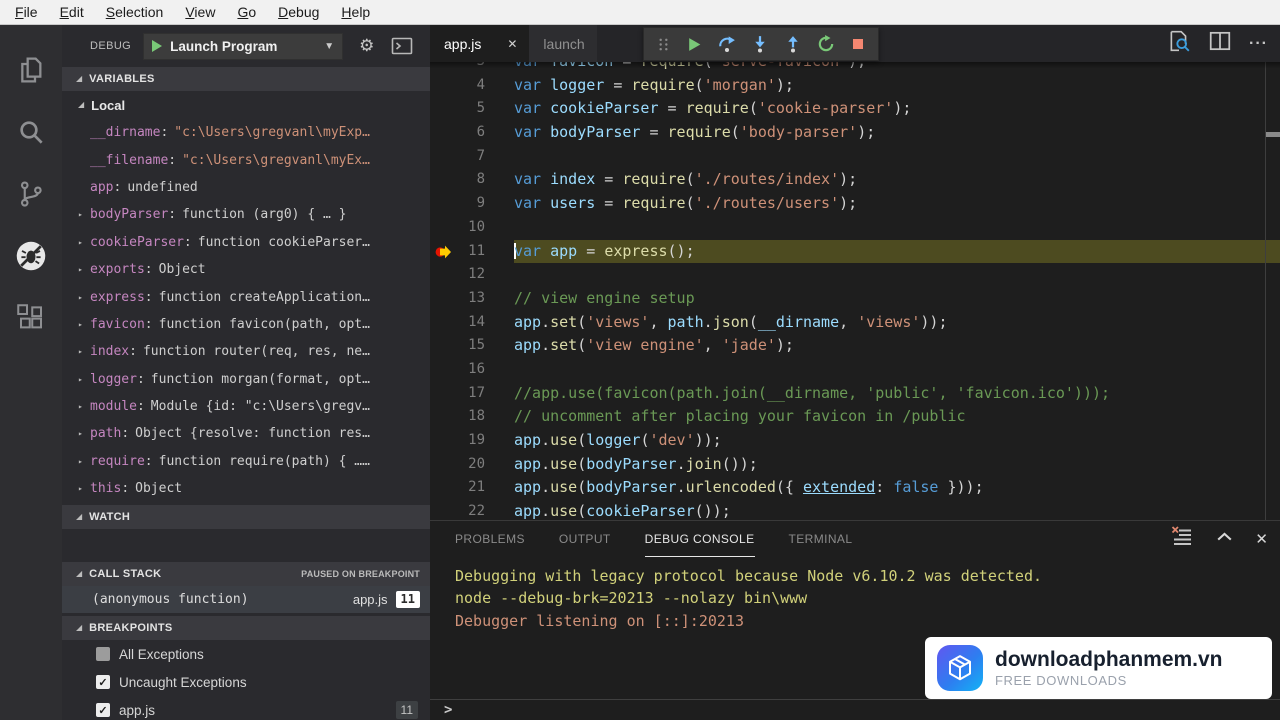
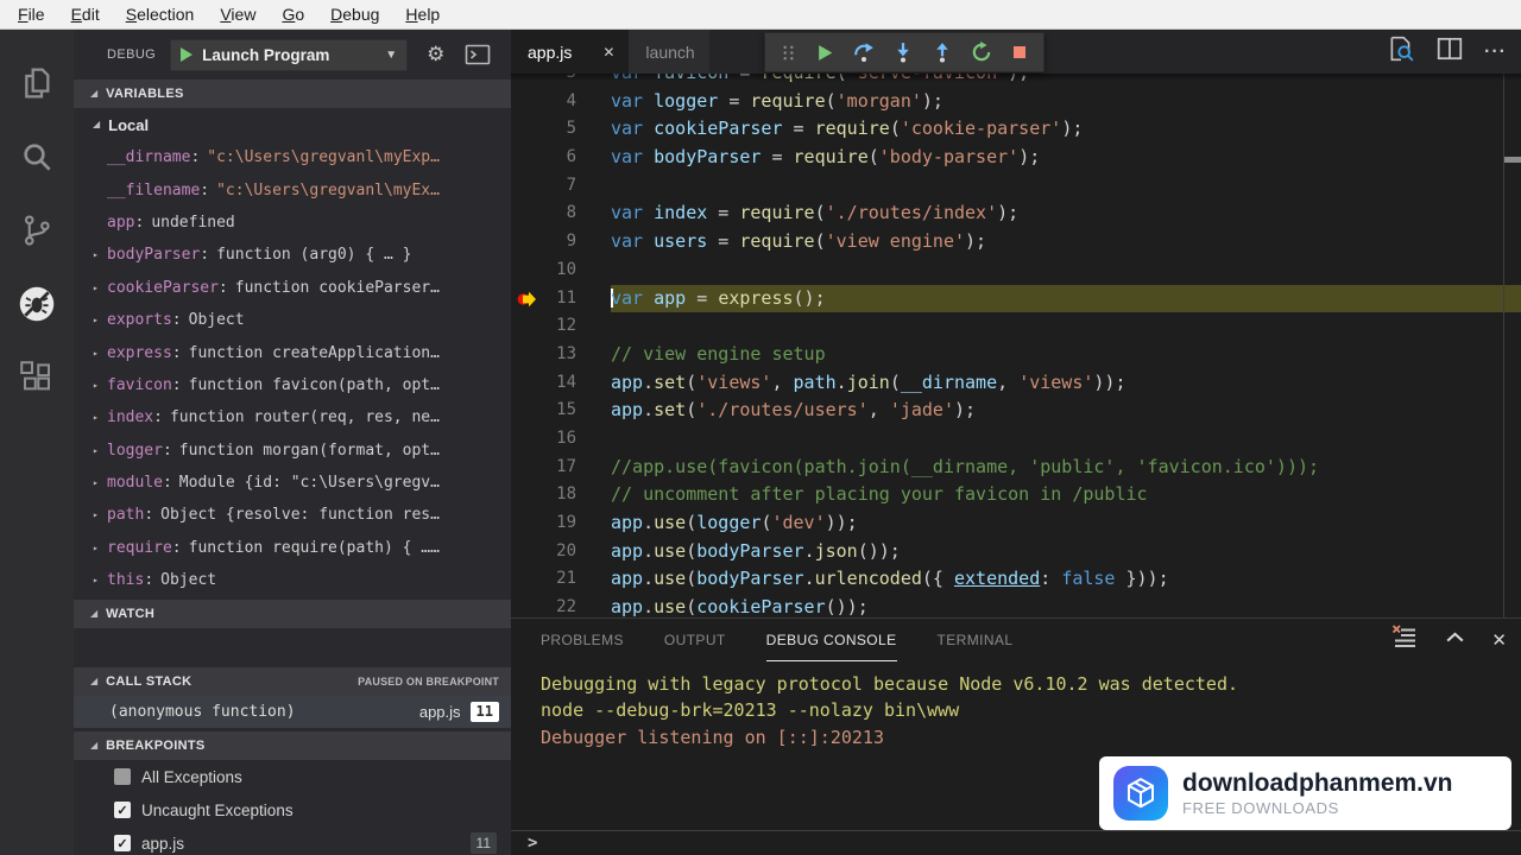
  File
  Edit
  Selection
  View
  Go
  Debug
  Help
  DEBUG
  Launch Program
  ▼
  ⚙
  ◢
  VARIABLES
  ◢
  Local
  __dirname
  :
  "c:\Users\gregvanl\myExp…
  __filename
  :
  "c:\Users\gregvanl\myEx…
  app
  :
  undefined
  ▸
  bodyParser
  :
  function (arg0) { … }
  ▸
  cookieParser
  :
  function cookieParser…
  ▸
  exports
  :
  Object
  ▸
  express
  :
  function createApplication…
  ▸
  favicon
  :
  function favicon(path, opt…
  ▸
  index
  :
  function router(req, res, ne…
  ▸
  logger
  :
  function morgan(format, opt…
  ▸
  module
  :
  Module {id: "c:\Users\gregv…
  ▸
  path
  :
  Object {resolve: function res…
  ▸
  require
  :
  function require(path) { ……
  ▸
  this
  :
  Object
  ◢
  WATCH
  ◢
  CALL STACK
  PAUSED ON BREAKPOINT
  (anonymous function)
  app.js
  11
  ◢
  BREAKPOINTS
  All Exceptions
  ✓
  Uncaught Exceptions
  ✓
  app.js
  11
  app.js
  ✕
  launch
  ···
  4
  var logger = require('morgan');
  5
  var cookieParser = require('cookie-parser');
  6
  var bodyParser = require('body-parser');
  7
  8
  var index = require('./routes/index');
  9
- var users = require('./routes/users');
+ var users = require('view engine');
  10
  11
  var app = express();
  12
  13
  // view engine setup
  14
- app.set('views', path.json(__dirname, 'views'));
+ app.set('views', path.join(__dirname, 'views'));
  15
- app.set('view engine', 'jade');
+ app.set('./routes/users', 'jade');
  16
  17
  //app.use(favicon(path.join(__dirname, 'public', 'favicon.ico')));
  18
  // uncomment after placing your favicon in /public
  19
  app.use(logger('dev'));
  20
- app.use(bodyParser.join());
+ app.use(bodyParser.json());
  21
  app.use(bodyParser.urlencoded({ extended: false }));
  22
  app.use(cookieParser());
  PROBLEMS
  OUTPUT
  DEBUG CONSOLE
  TERMINAL
  ✕
  Debugging with legacy protocol because Node v6.10.2 was detected.
  node --debug-brk=20213 --nolazy bin\www
  Debugger listening on [::]:20213
  >
  downloadphanmem.vn
  FREE DOWNLOADS
